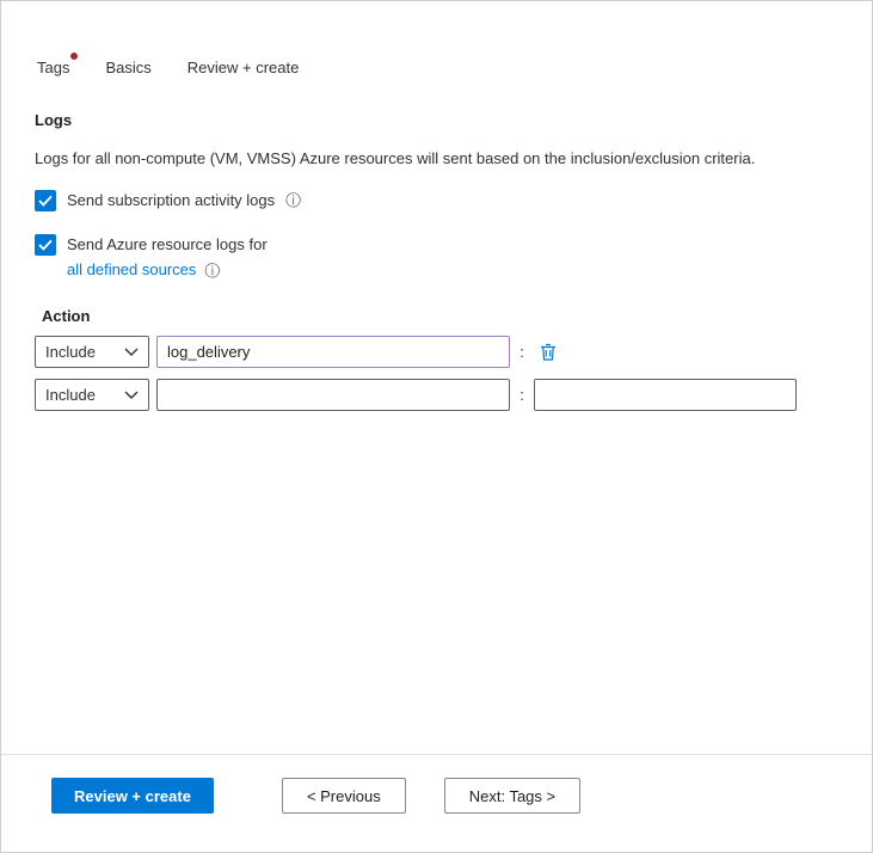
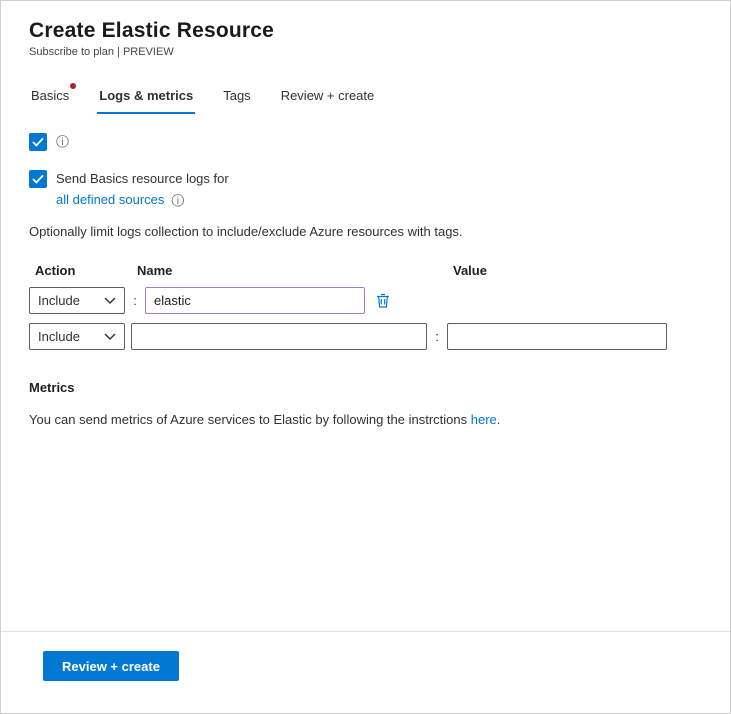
+ Create Elastic Resource
+ Subscribe to plan | PREVIEW
- Tags
+ Basics
+ Logs & metrics
- Basics
+ Tags
  Review + create
- Logs
- Logs for all non-compute (VM, VMSS) Azure resources will sent based on the inclusion/exclusion criteria.
- Send subscription activity logs
  ⓘ
- Send Azure resource logs for
+ Send Basics resource logs for
  all defined sources
  ⓘ
+ Optionally limit logs collection to include/exclude Azure resources with tags.
  Action
+ Name
+ Value
  Include
- log_delivery
  :
+ elastic
  Include
  :
+ Metrics
+ You can send metrics of Azure services to Elastic by following the instrctions here.
  Review + create
- < Previous
- Next: Tags >
